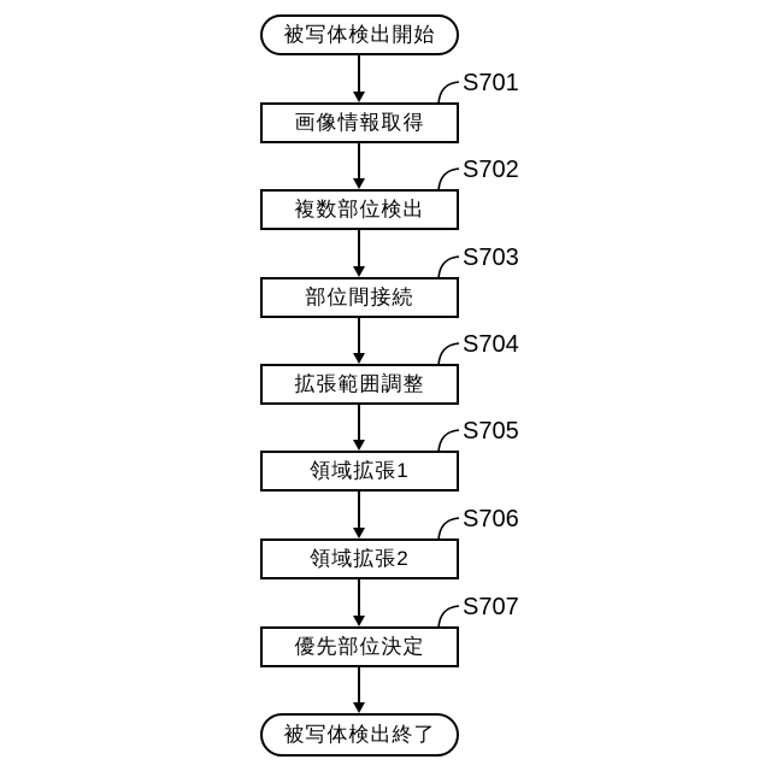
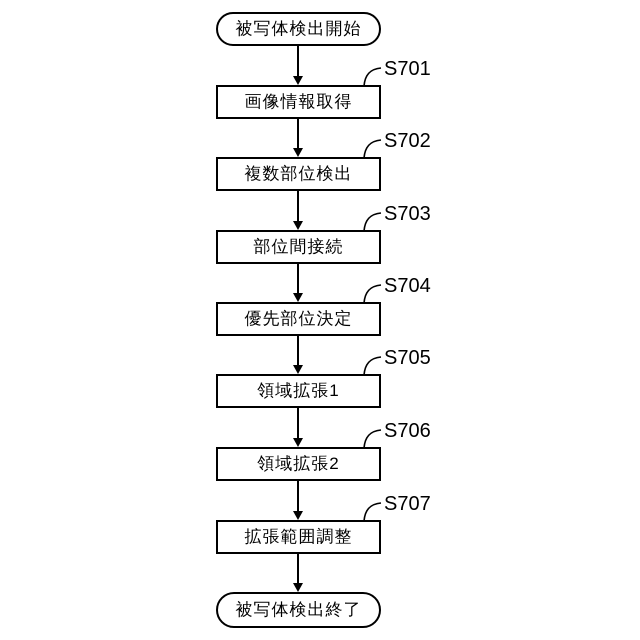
  被写体検出開始
  画像情報取得
  複数部位検出
  部位間接続
- 拡張範囲調整
+ 優先部位決定
  領域拡張1
  領域拡張2
- 優先部位決定
+ 拡張範囲調整
  S701
  S702
  S703
  S704
  S705
  S706
  S707
  被写体検出終了
